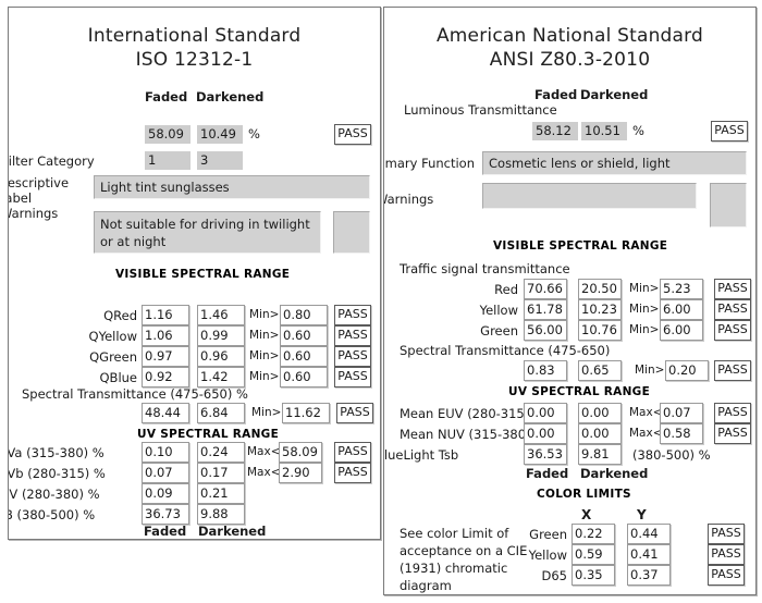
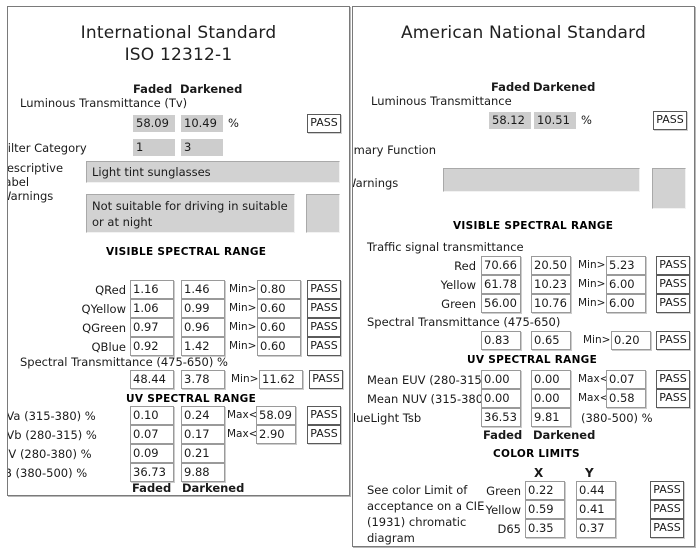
  International Standard
  ISO 12312-1
  Faded
  Darkened
+ Luminous Transmittance (Tv)
  58.09
  10.49
  %
  PASS
  ilter Category
  1
  3
  escriptive abel
  Light tint sunglasses
  arnings
- Not suitable for driving in twilight or at night
+ Not suitable for driving in suitable or at night
  VISIBLE SPECTRAL RANGE
  QRed
  1.16
  1.46
  Min>
  0.80
  PASS
  QYellow
  1.06
  0.99
  Min>
  0.60
  PASS
  QGreen
  0.97
  0.96
  Min>
  0.60
  PASS
  QBlue
  0.92
  1.42
  Min>
  0.60
  PASS
  Spectral Transmittance (475-650) %
  48.44
- 6.84
+ 3.78
  Min>
  11.62
  PASS
  UV SPECTRAL RANGE
  Va (315-380) %
  0.10
  0.24
  Max<
  58.09
  PASS
  Vb (280-315) %
  0.07
  0.17
  Max<
  2.90
  PASS
  V (280-380) %
  0.09
  0.21
  B (380-500) %
  36.73
  9.88
  Faded
  Darkened
  American National Standard
- ANSI Z80.3-2010
  Faded
  Darkened
  Luminous Transmittance
  58.12
  10.51
  %
  PASS
  imary Function
- Cosmetic lens or shield, light
  arnings
  VISIBLE SPECTRAL RANGE
  Traffic signal transmittance
  Red
  70.66
  20.50
  Min>
  5.23
  PASS
  Yellow
  61.78
  10.23
  Min>
  6.00
  PASS
  Green
  56.00
  10.76
  Min>
  6.00
  PASS
  Spectral Transmittance (475-650)
  0.83
  0.65
  Min>
  0.20
  PASS
  UV SPECTRAL RANGE
  Mean EUV (280-315
  0.00
  0.00
  Max<
  0.07
  PASS
  Mean NUV (315-380
  0.00
  0.00
  Max<
  0.58
  PASS
  lueLight Tsb
  36.53
  9.81
  (380-500) %
  Faded
  Darkened
  COLOR LIMITS
  X
  Y
  See color Limit of acceptance on a CIE (1931) chromatic diagram
  Green
  0.22
  0.44
  PASS
  Yellow
  0.59
  0.41
  PASS
  D65
  0.35
  0.37
  PASS
